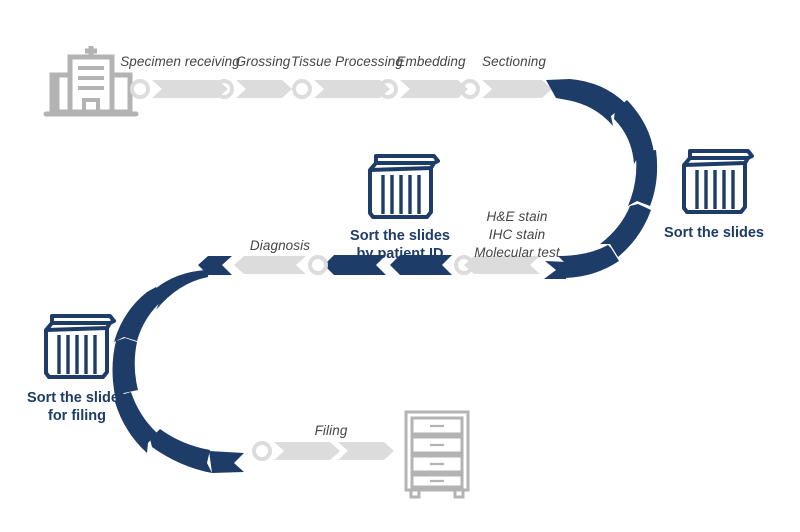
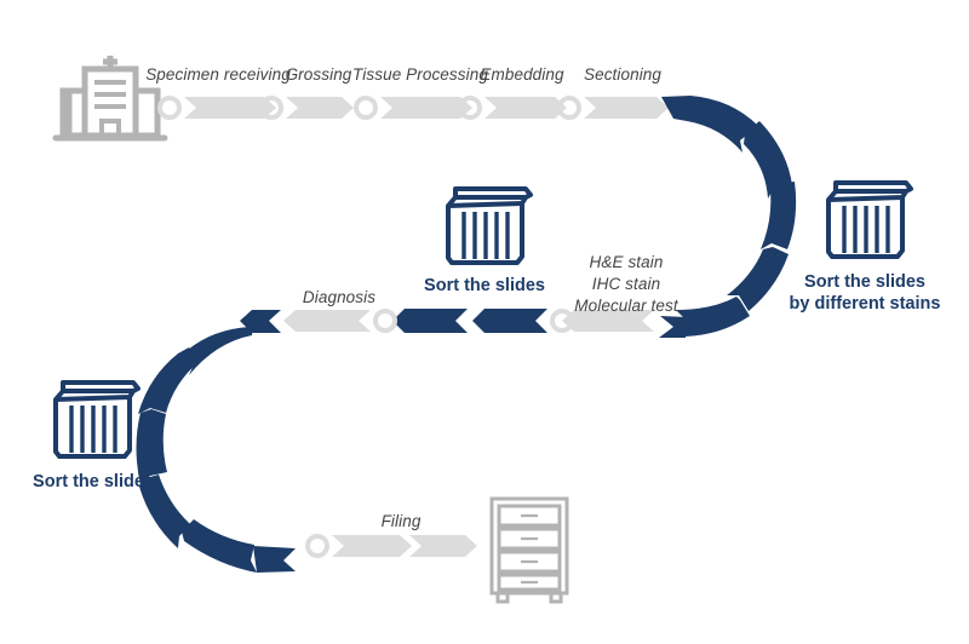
  Specimen receiving
  Grossing
  Tissue Processing
  Embedding
  Sectioning
  Diagnosis
  H&E stain
  IHC stain
  Molecular test
  Filing
  Sort the slides
+ by different stains
  Sort the slides
- by patient ID
  Sort the slides
- for filing
